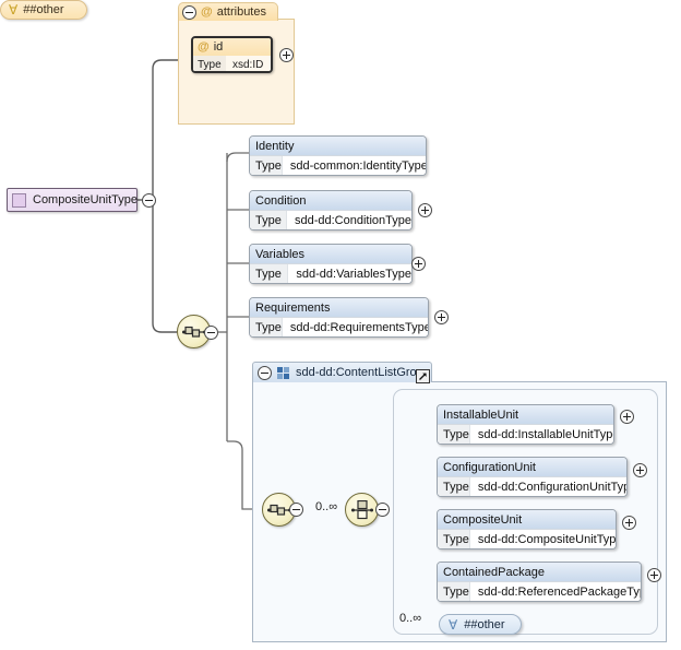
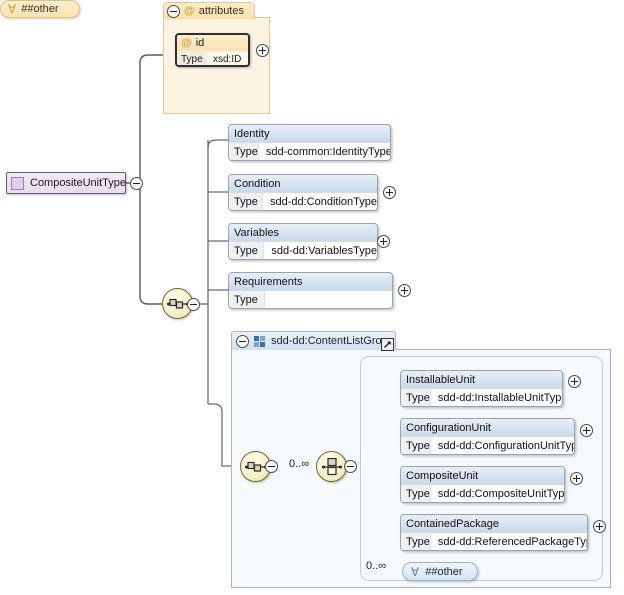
  CompositeUnitType
  @
  attributes
  @
  id
  Type
  xsd:ID
  ∀
  ##other
  Identity
  Type
  sdd-common:IdentityType
  Condition
  Type
  sdd-dd:ConditionType
  Variables
  Type
  sdd-dd:VariablesType
  Requirements
  Type
- sdd-dd:RequirementsType
  sdd-dd:ContentListGro
  0..∞
  InstallableUnit
  Type
  sdd-dd:InstallableUnitTyp
  ConfigurationUnit
  Type
  sdd-dd:ConfigurationUnitTy
  CompositeUnit
  Type
  sdd-dd:CompositeUnitTyp
  ContainedPackage
  Type
  sdd-dd:ReferencedPackageTy
  0..∞
  ∀
  ##other
